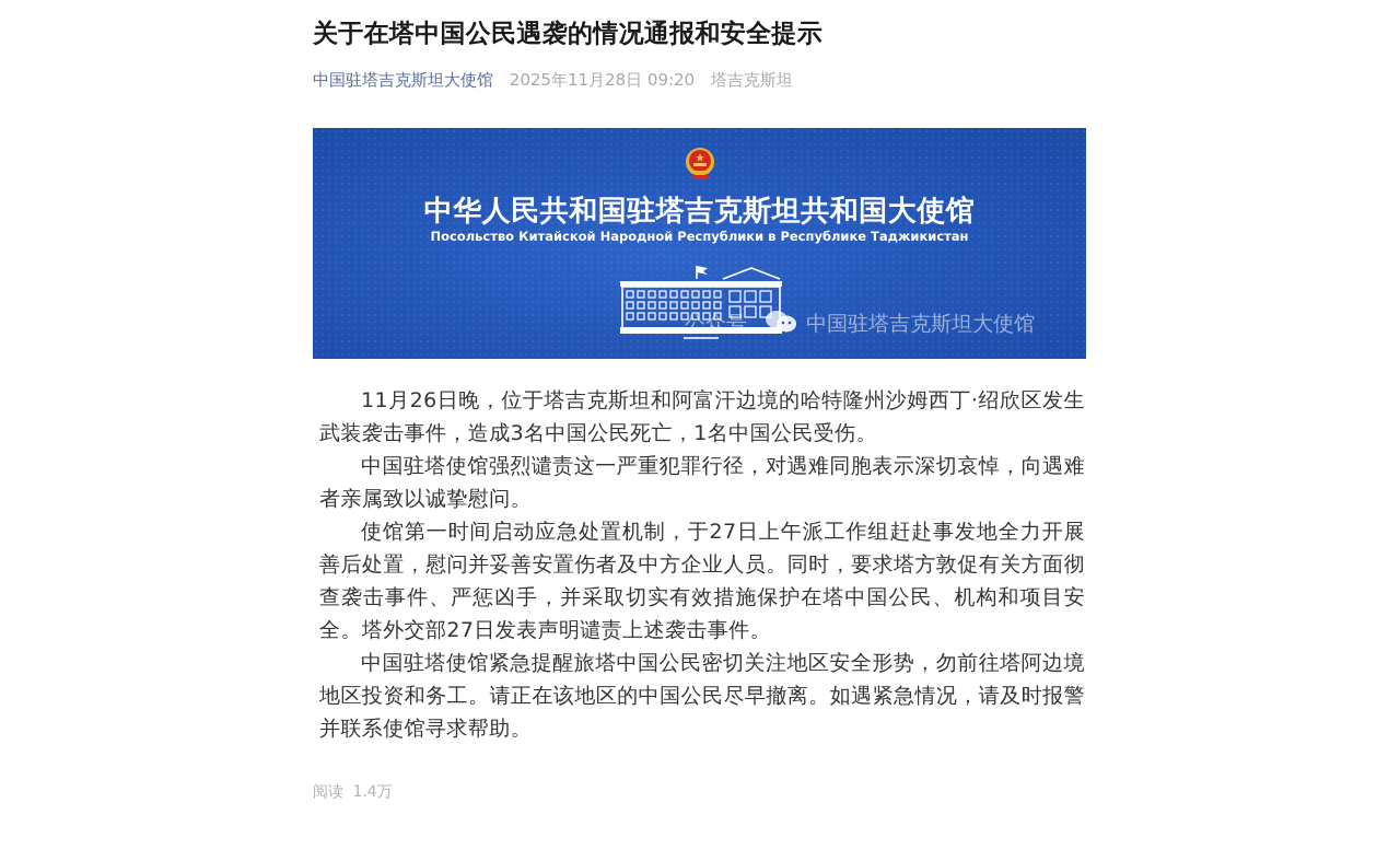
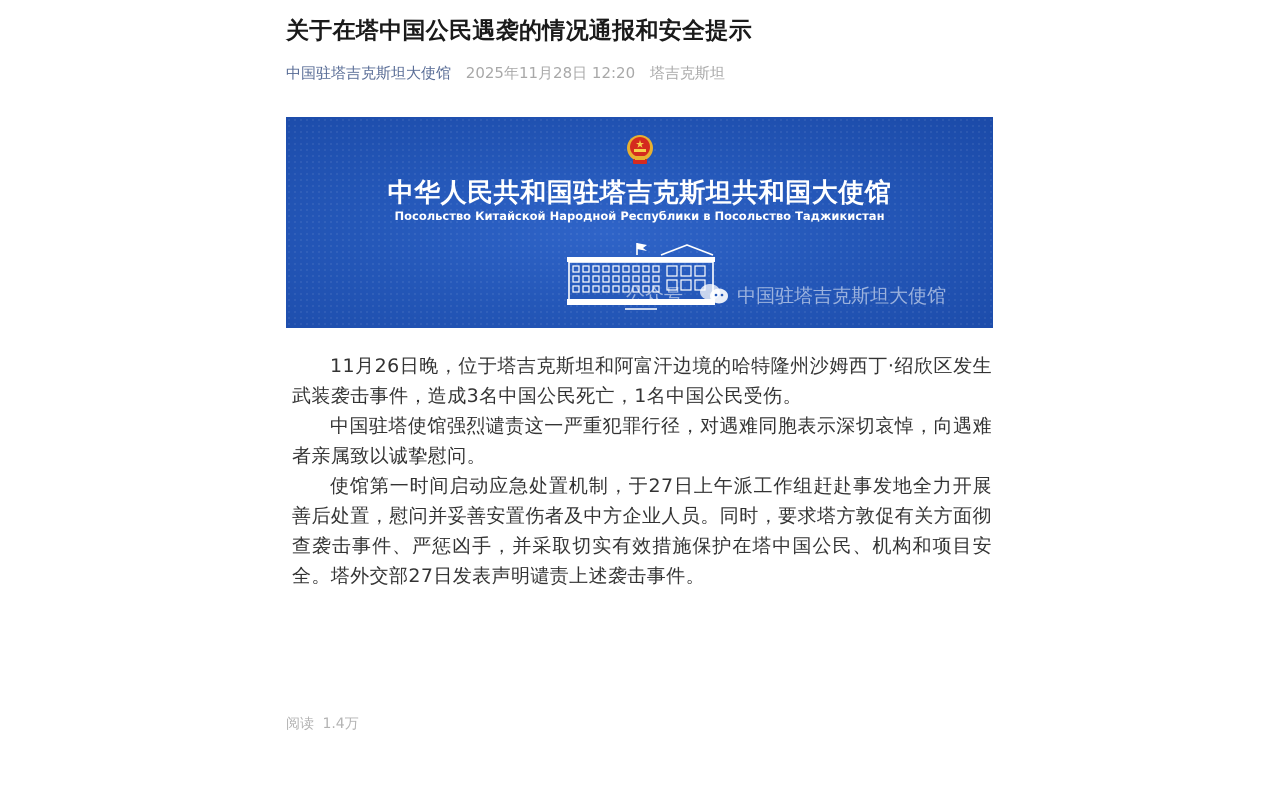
  关于在塔中国公民遇袭的情况通报和安全提示
- 中国驻塔吉克斯坦大使馆 2025年11月28日 09:20 塔吉克斯坦
+ 中国驻塔吉克斯坦大使馆 2025年11月28日 12:20 塔吉克斯坦
  中华人民共和国驻塔吉克斯坦共和国大使馆
- Посольство Китайской Народной Республики в Республике Таджикистан
+ Посольство Китайской Народной Республики в Посольство Таджикистан
  公众号 中国驻塔吉克斯坦大使馆
  11月26日晚，位于塔吉克斯坦和阿富汗边境的哈特隆州沙姆西丁·绍欣区发生武装袭击事件，造成3名中国公民死亡，1名中国公民受伤。
  中国驻塔使馆强烈谴责这一严重犯罪行径，对遇难同胞表示深切哀悼，向遇难者亲属致以诚挚慰问。
  使馆第一时间启动应急处置机制，于27日上午派工作组赶赴事发地全力开展善后处置，慰问并妥善安置伤者及中方企业人员。同时，要求塔方敦促有关方面彻查袭击事件、严惩凶手，并采取切实有效措施保护在塔中国公民、机构和项目安全。塔外交部27日发表声明谴责上述袭击事件。
- 中国驻塔使馆紧急提醒旅塔中国公民密切关注地区安全形势，勿前往塔阿边境地区投资和务工。请正在该地区的中国公民尽早撤离。如遇紧急情况，请及时报警并联系使馆寻求帮助。
  阅读 1.4万
